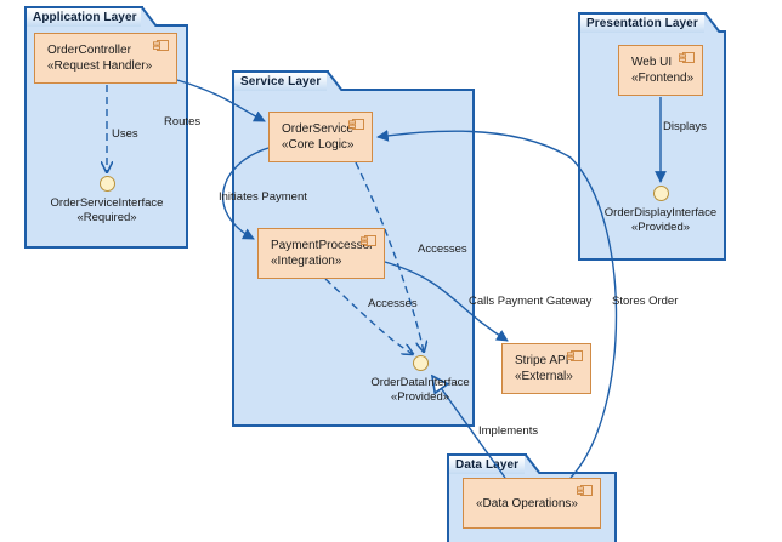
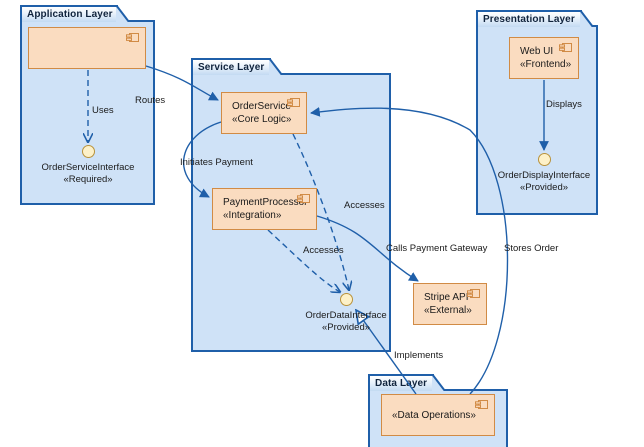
  Application Layer
  Service Layer
  Presentation Layer
  Data Lyer
  Uses
  Routes
  Initiates Payment
  Accesses
  Accesses
  Calls Payment Gateway
  Displays
  Implements
  Stores Order
- OrderController
- «Request Handler»
  OrderService
  «Core Logic»
  PaymentProcess
  «Integration»
  Web UI
  «Frontend»
  Stripe API
  «External»
  «Data Operations»
  OrderServiceInterface
  «Required»
  OrderDisplayInterface
  «Provided»
  OrderDataInterface
  «Provided»
